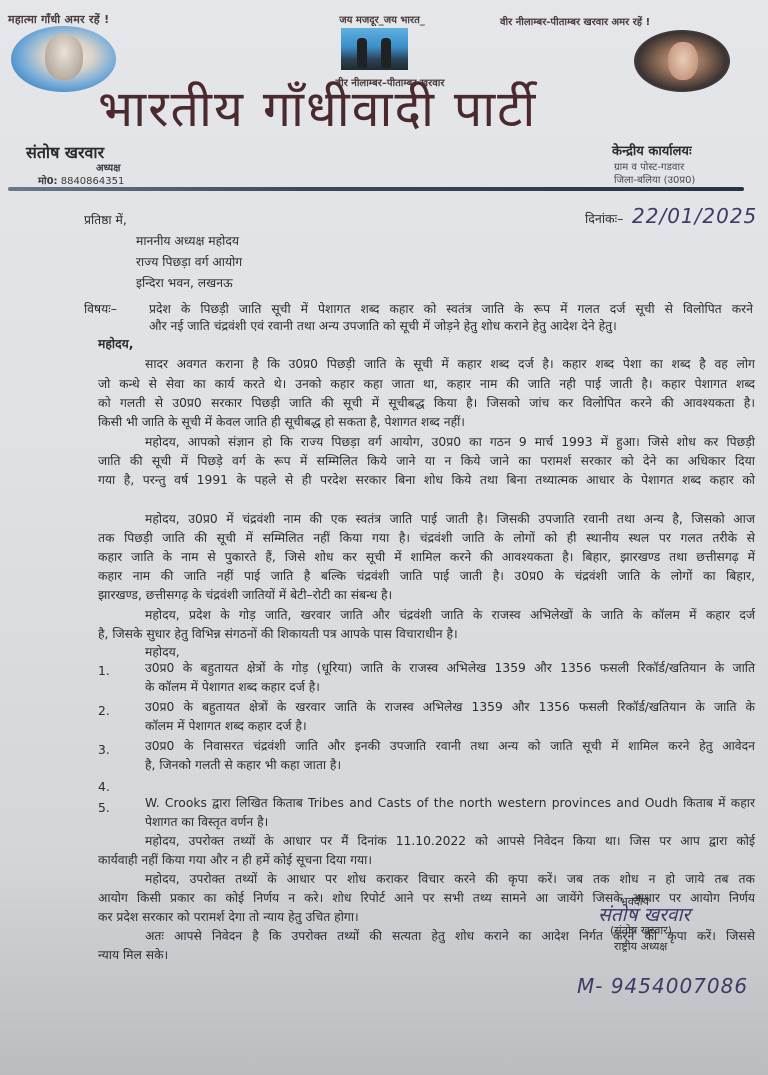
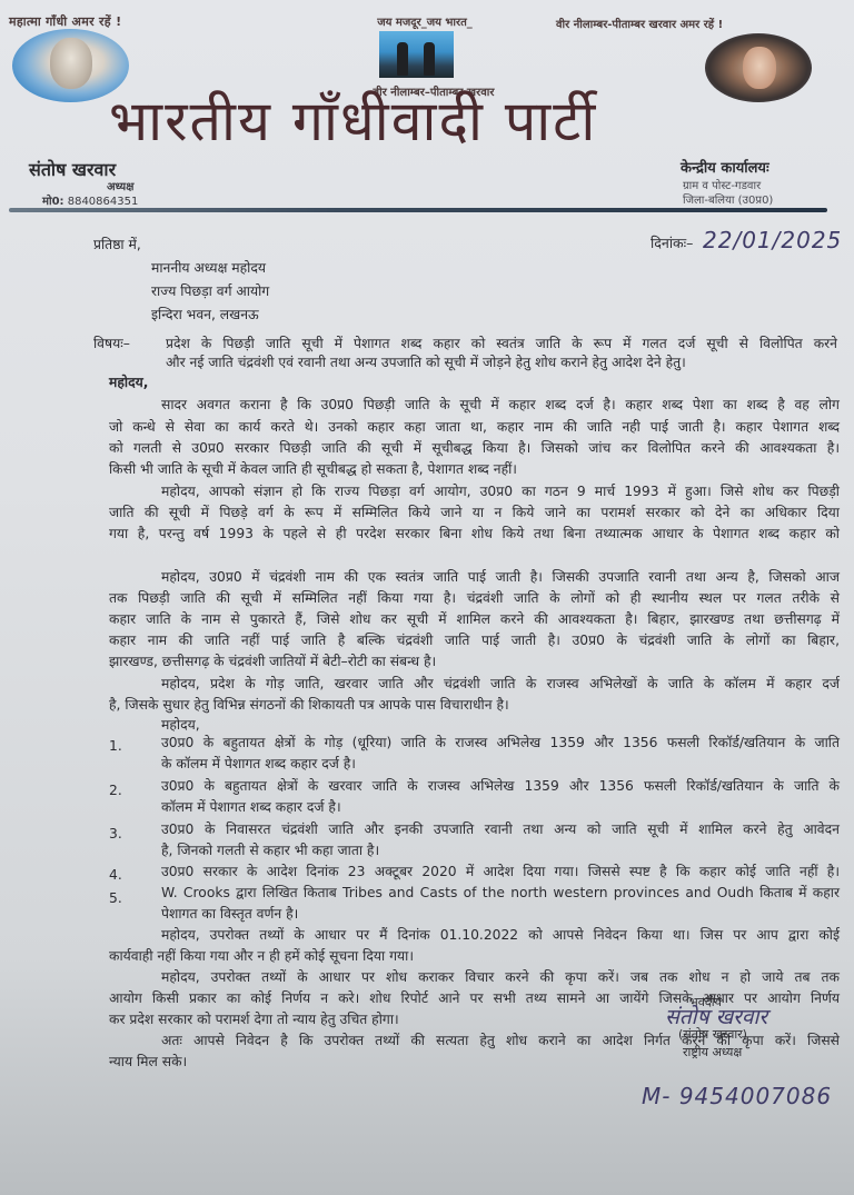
  महात्मा गाँधी अमर रहें !
  जय मजदूर_जय भारत_
  वीर नीलाम्बर-पीताम्बर खरवार अमर रहें !
  वीर नीलाम्बर–पीताम्बर खरवार
  भारतीय गाँधीवादी पार्टी
  संतोष खरवार
  अध्यक्ष
  मो0: 8840864351
  केन्द्रीय कार्यालयः
  ग्राम व पोस्ट-गडवार
  जिला-बलिया (उ0प्र0)
  प्रतिष्ठा में,
  दिनांकः–
  22/01/2025
  माननीय अध्यक्ष महोदय
  राज्य पिछड़ा वर्ग आयोग
  इन्दिरा भवन, लखनऊ
  विषयः–
  प्रदेश के पिछड़ी जाति सूची में पेशागत शब्द कहार को स्वतंत्र जाति के रूप में गलत दर्ज सूची से विलोपित करने
  और नई जाति चंद्रवंशी एवं रवानी तथा अन्य उपजाति को सूची में जोड़ने हेतु शोध कराने हेतु आदेश देने हेतु।
  महोदय,
  सादर अवगत कराना है कि उ0प्र0 पिछड़ी जाति के सूची में कहार शब्द दर्ज है। कहार शब्द पेशा का शब्द है वह लोग
  जो कन्धे से सेवा का कार्य करते थे। उनको कहार कहा जाता था, कहार नाम की जाति नही पाई जाती है। कहार पेशागत शब्द
  को गलती से उ0प्र0 सरकार पिछड़ी जाति की सूची में सूचीबद्ध किया है। जिसको जांच कर विलोपित करने की आवश्यकता है।
  किसी भी जाति के सूची में केवल जाति ही सूचीबद्ध हो सकता है, पेशागत शब्द नहीं।
  महोदय, आपको संज्ञान हो कि राज्य पिछड़ा वर्ग आयोग, उ0प्र0 का गठन 9 मार्च 1993 में हुआ। जिसे शोध कर पिछड़ी
  जाति की सूची में पिछड़े वर्ग के रूप में सम्मिलित किये जाने या न किये जाने का परामर्श सरकार को देने का अधिकार दिया
- गया है, परन्तु वर्ष 1991 के पहले से ही परदेश सरकार बिना शोध किये तथा बिना तथ्यात्मक आधार के पेशागत शब्द कहार को
+ गया है, परन्तु वर्ष 1993 के पहले से ही परदेश सरकार बिना शोध किये तथा बिना तथ्यात्मक आधार के पेशागत शब्द कहार को
  महोदय, उ0प्र0 में चंद्रवंशी नाम की एक स्वतंत्र जाति पाई जाती है। जिसकी उपजाति रवानी तथा अन्य है, जिसको आज
  तक पिछड़ी जाति की सूची में सम्मिलित नहीं किया गया है। चंद्रवंशी जाति के लोगों को ही स्थानीय स्थल पर गलत तरीके से
  कहार जाति के नाम से पुकारते हैं, जिसे शोध कर सूची में शामिल करने की आवश्यकता है। बिहार, झारखण्ड तथा छत्तीसगढ़ में
  कहार नाम की जाति नहीं पाई जाति है बल्कि चंद्रवंशी जाति पाई जाती है। उ0प्र0 के चंद्रवंशी जाति के लोगों का बिहार,
  झारखण्ड, छत्तीसगढ़ के चंद्रवंशी जातियों में बेटी–रोटी का संबन्ध है।
  महोदय, प्रदेश के गोड़ जाति, खरवार जाति और चंद्रवंशी जाति के राजस्व अभिलेखों के जाति के कॉलम में कहार दर्ज
  है, जिसके सुधार हेतु विभिन्न संगठनों की शिकायती पत्र आपके पास विचाराधीन है।
  महोदय,
  1.
  उ0प्र0 के बहुतायत क्षेत्रों के गोड़ (धूरिया) जाति के राजस्व अभिलेख 1359 और 1356 फसली रिकॉर्ड/खतियान के जाति
  के कॉलम में पेशागत शब्द कहार दर्ज है।
  2.
  उ0प्र0 के बहुतायत क्षेत्रों के खरवार जाति के राजस्व अभिलेख 1359 और 1356 फसली रिकॉर्ड/खतियान के जाति के
  कॉलम में पेशागत शब्द कहार दर्ज है।
  3.
  उ0प्र0 के निवासरत चंद्रवंशी जाति और इनकी उपजाति रवानी तथा अन्य को जाति सूची में शामिल करने हेतु आवेदन
  है, जिनको गलती से कहार भी कहा जाता है।
  4.
+ उ0प्र0 सरकार के आदेश दिनांक 23 अक्टूबर 2020 में आदेश दिया गया। जिससे स्पष्ट है कि कहार कोई जाति नहीं है।
  5.
  W. Crooks द्वारा लिखित किताब Tribes and Casts of the north western provinces and Oudh किताब में कहार
  पेशागत का विस्तृत वर्णन है।
- महोदय, उपरोक्त तथ्यों के आधार पर मैं दिनांक 11.10.2022 को आपसे निवेदन किया था। जिस पर आप द्वारा कोई
+ महोदय, उपरोक्त तथ्यों के आधार पर मैं दिनांक 01.10.2022 को आपसे निवेदन किया था। जिस पर आप द्वारा कोई
  कार्यवाही नहीं किया गया और न ही हमें कोई सूचना दिया गया।
  महोदय, उपरोक्त तथ्यों के आधार पर शोध कराकर विचार करने की कृपा करें। जब तक शोध न हो जाये तब तक
  आयोग किसी प्रकार का कोई निर्णय न करे। शोध रिपोर्ट आने पर सभी तथ्य सामने आ जायेंगे जिसके आधार पर आयोग निर्णय
  कर प्रदेश सरकार को परामर्श देगा तो न्याय हेतु उचित होगा।
  अतः आपसे निवेदन है कि उपरोक्त तथ्यों की सत्यता हेतु शोध कराने का आदेश निर्गत करने की कृपा करें। जिससे
  न्याय मिल सके।
  भवदीय
  संतोष खरवार
  (संतोष खरवार)
  राष्ट्रीय अध्यक्ष
  M- 9454007086
